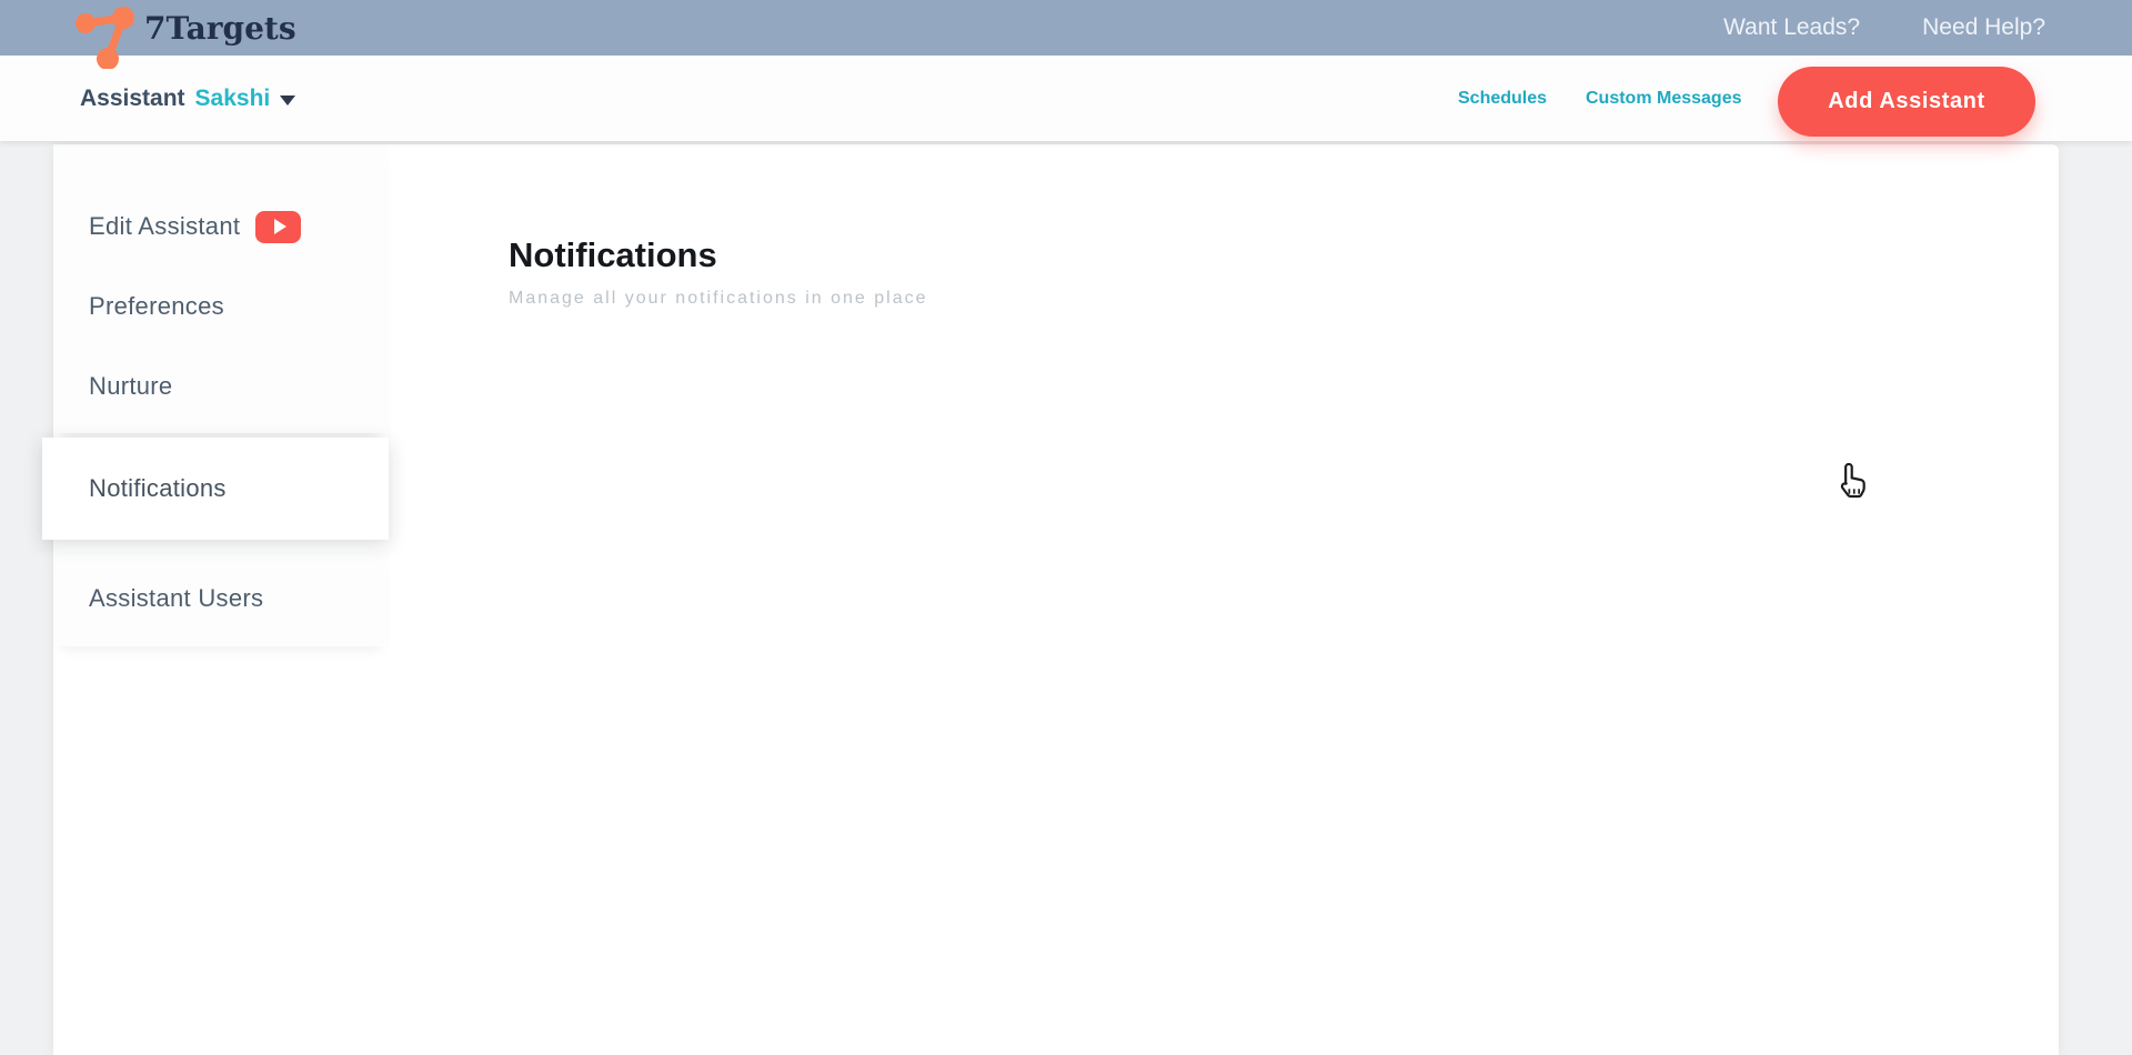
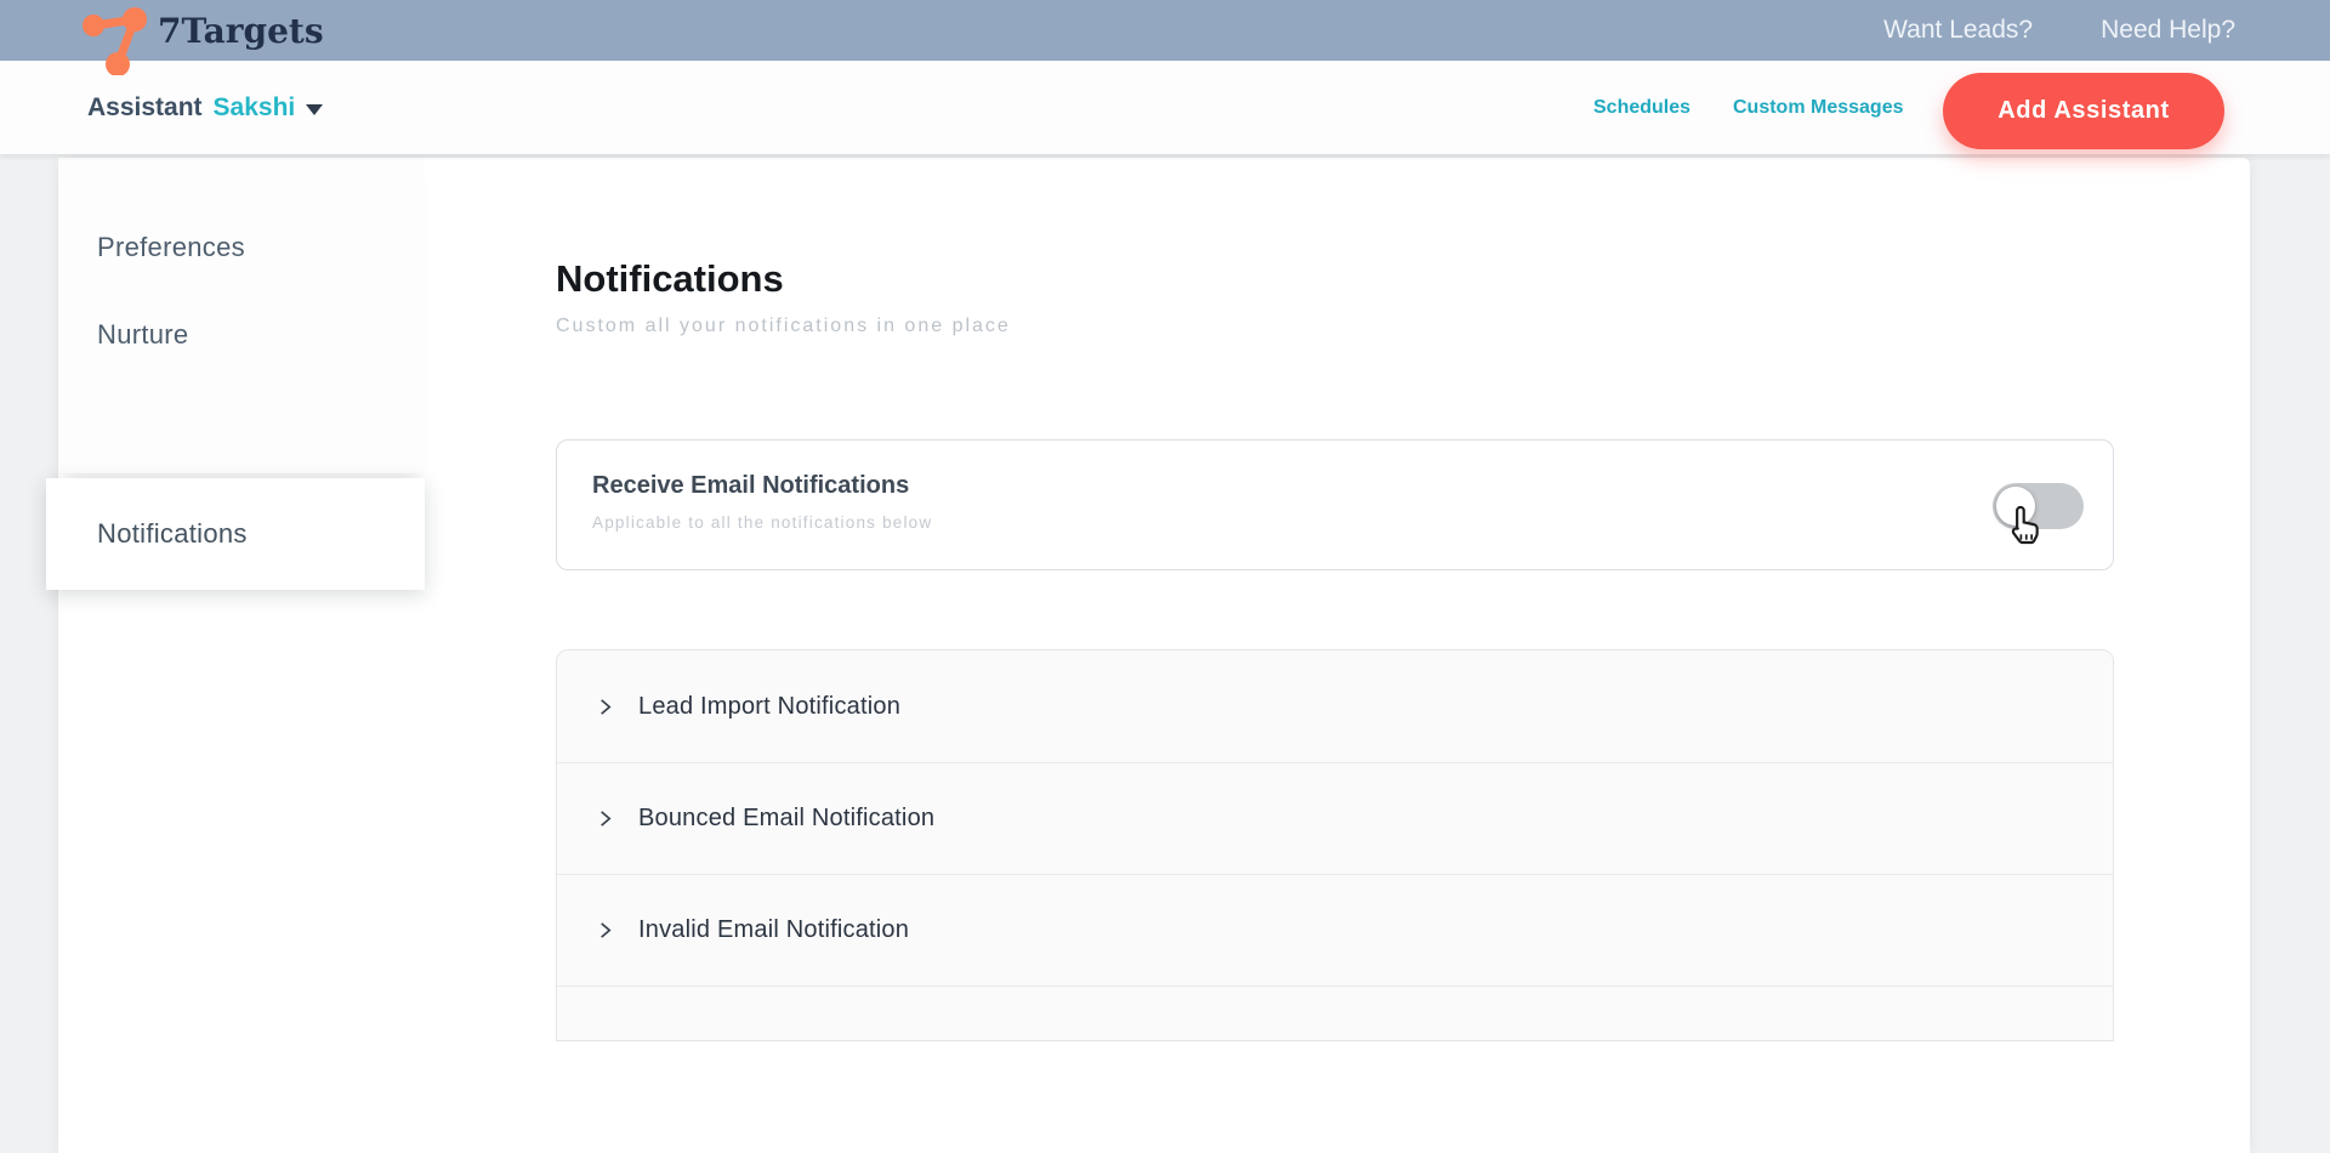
  Want Leads?
  Need Help?
  7Targets
  Assistant
  Sakshi
  Schedules
  Custom Messages
  Add Assistant
- Edit Assistant
  Preferences
  Nurture
  Notifications
- Assistant Users
  Notifications
- Manage all your notifications in one place
+ Custom all your notifications in one place
+ Receive Email Notifications
+ Applicable to all the notifications below
+ Lead Import Notification
+ Bounced Email Notification
+ Invalid Email Notification
